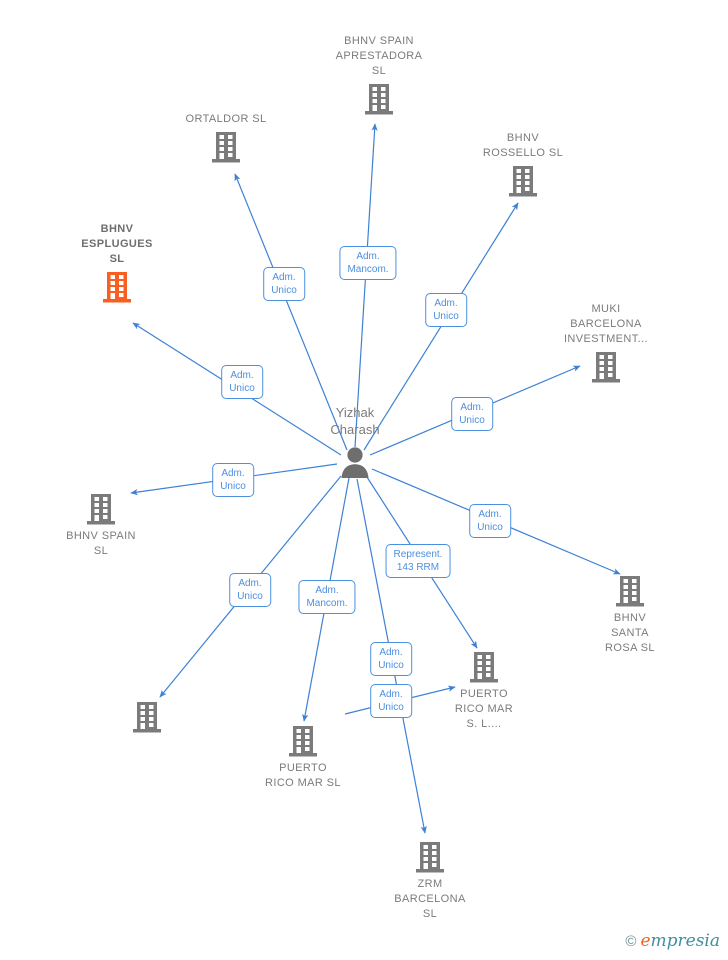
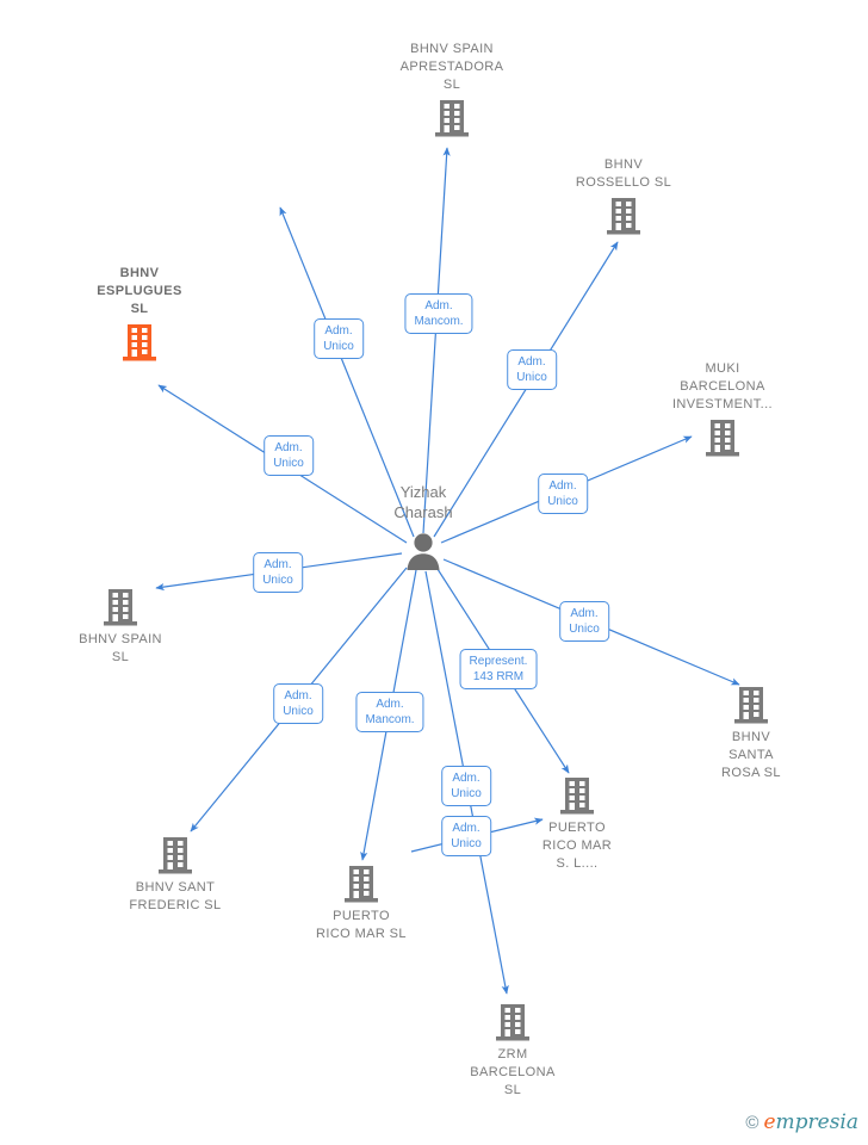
- ORTALDOR SL
  BHNV SPAIN
  APRESTADORA
  SL
  BHNV
  ROSSELLO SL
  BHNV
  ESPLUGUES
  SL
  MUKI
  BARCELONA
  INVESTMENT...
  BHNV SPAIN
  SL
  BHNV
  SANTA
  ROSA SL
  PUERTO
  RICO MAR
  S. L....
+ BHNV SANT
+ FREDERIC SL
  PUERTO
  RICO MAR SL
  ZRM
  BARCELONA
  SL
  Yizhak
  Charash
  Adm.
  Unico
  Adm.
  Mancom.
  Adm.
  Unico
  Adm.
  Unico
  Adm.
  Unico
  Adm.
  Unico
  Adm.
  Unico
  Represent.
  143 RRM
  Adm.
  Unico
  Adm.
  Mancom.
  Adm.
  Unico
  Adm.
  Unico
  ©
  empresia
